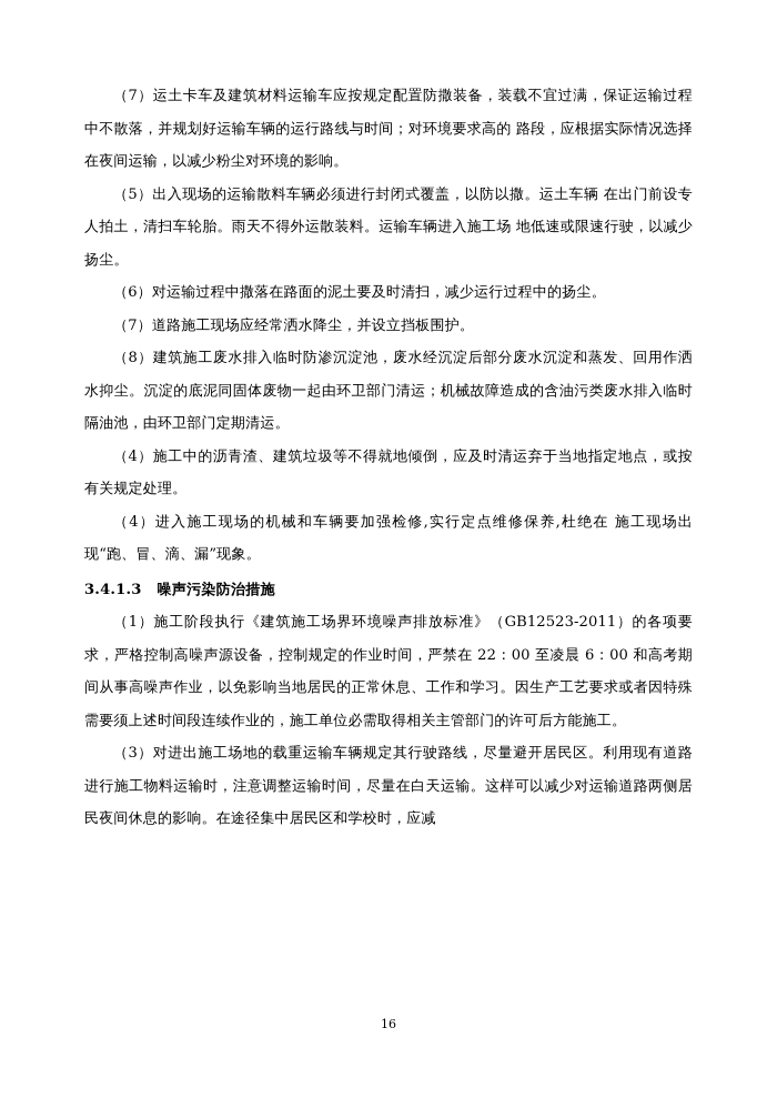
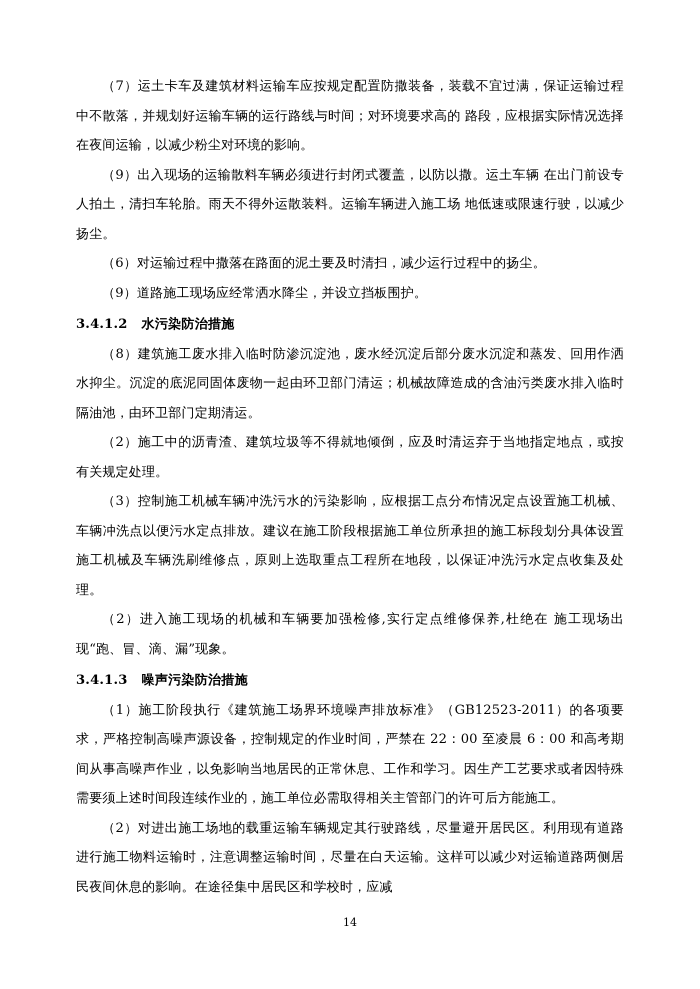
  （7）运土卡车及建筑材料运输车应按规定配置防撒装备，装载不宜过满，保证运输过程中不散落，并规划好运输车辆的运行路线与时间；对环境要求高的 路段，应根据实际情况选择在夜间运输，以减少粉尘对环境的影响。
- （5）出入现场的运输散料车辆必须进行封闭式覆盖，以防以撒。运土车辆 在出门前设专人拍土，清扫车轮胎。雨天不得外运散装料。运输车辆进入施工场 地低速或限速行驶，以减少扬尘。
+ （9）出入现场的运输散料车辆必须进行封闭式覆盖，以防以撒。运土车辆 在出门前设专人拍土，清扫车轮胎。雨天不得外运散装料。运输车辆进入施工场 地低速或限速行驶，以减少扬尘。
  （6）对运输过程中撒落在路面的泥土要及时清扫，减少运行过程中的扬尘。
- （7）道路施工现场应经常洒水降尘，并设立挡板围护。
+ （9）道路施工现场应经常洒水降尘，并设立挡板围护。
+ 3.4.1.2 水污染防治措施
  （8）建筑施工废水排入临时防渗沉淀池，废水经沉淀后部分废水沉淀和蒸发、回用作洒水抑尘。沉淀的底泥同固体废物一起由环卫部门清运；机械故障造成的含油污类废水排入临时隔油池，由环卫部门定期清运。
- （4）施工中的沥青渣、建筑垃圾等不得就地倾倒，应及时清运弃于当地指定地点，或按有关规定处理。
+ （2）施工中的沥青渣、建筑垃圾等不得就地倾倒，应及时清运弃于当地指定地点，或按有关规定处理。
+ （3）控制施工机械车辆冲洗污水的污染影响，应根据工点分布情况定点设置施工机械、车辆冲洗点以便污水定点排放。建议在施工阶段根据施工单位所承担的施工标段划分具体设置施工机械及车辆洗刷维修点，原则上选取重点工程所在地段，以保证冲洗污水定点收集及处理。
- （4）进入施工现场的机械和车辆要加强检修,实行定点维修保养,杜绝在 施工现场出现“跑、冒、滴、漏”现象。
+ （2）进入施工现场的机械和车辆要加强检修,实行定点维修保养,杜绝在 施工现场出现“跑、冒、滴、漏”现象。
  3.4.1.3 噪声污染防治措施
  （1）施工阶段执行《建筑施工场界环境噪声排放标准》（GB12523-2011）的各项要求，严格控制高噪声源设备，控制规定的作业时间，严禁在 22：00 至凌晨 6：00 和高考期间从事高噪声作业，以免影响当地居民的正常休息、工作和学习。因生产工艺要求或者因特殊需要须上述时间段连续作业的，施工单位必需取得相关主管部门的许可后方能施工。
- （3）对进出施工场地的载重运输车辆规定其行驶路线，尽量避开居民区。利用现有道路进行施工物料运输时，注意调整运输时间，尽量在白天运输。这样可以减少对运输道路两侧居民夜间休息的影响。在途径集中居民区和学校时，应减
+ （2）对进出施工场地的载重运输车辆规定其行驶路线，尽量避开居民区。利用现有道路进行施工物料运输时，注意调整运输时间，尽量在白天运输。这样可以减少对运输道路两侧居民夜间休息的影响。在途径集中居民区和学校时，应减
- 16
+ 14
